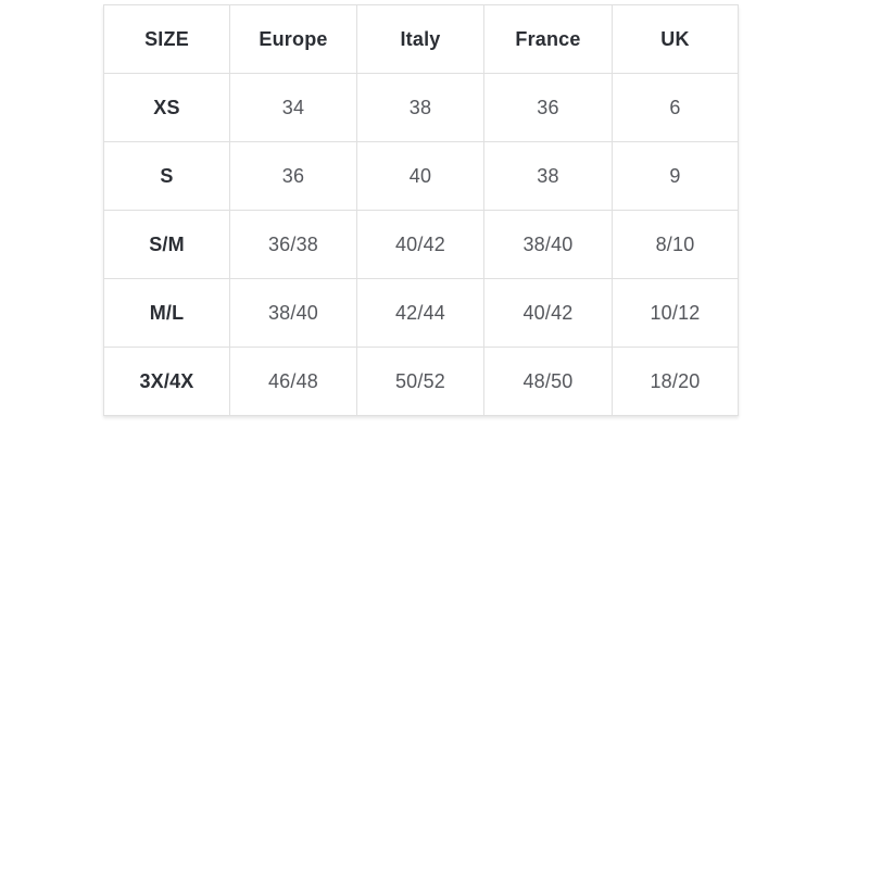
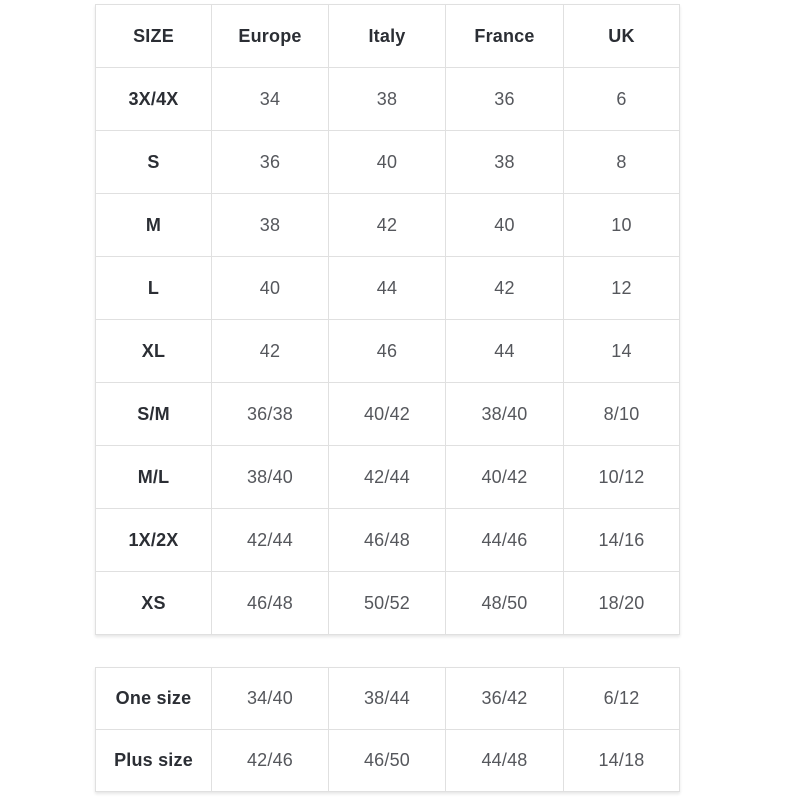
  SIZE	Europe	Italy	France	UK
- XS	34	38	36	6
+ 3X/4X	34	38	36	6
- S	36	40	38	9
+ S	36	40	38	8
+ M	38	42	40	10
+ L	40	44	42	12
+ XL	42	46	44	14
  S/M	36/38	40/42	38/40	8/10
  M/L	38/40	42/44	40/42	10/12
+ 1X/2X	42/44	46/48	44/46	14/16
- 3X/4X	46/48	50/52	48/50	18/20
+ XS	46/48	50/52	48/50	18/20
+ One size	34/40	38/44	36/42	6/12
+ Plus size	42/46	46/50	44/48	14/18
